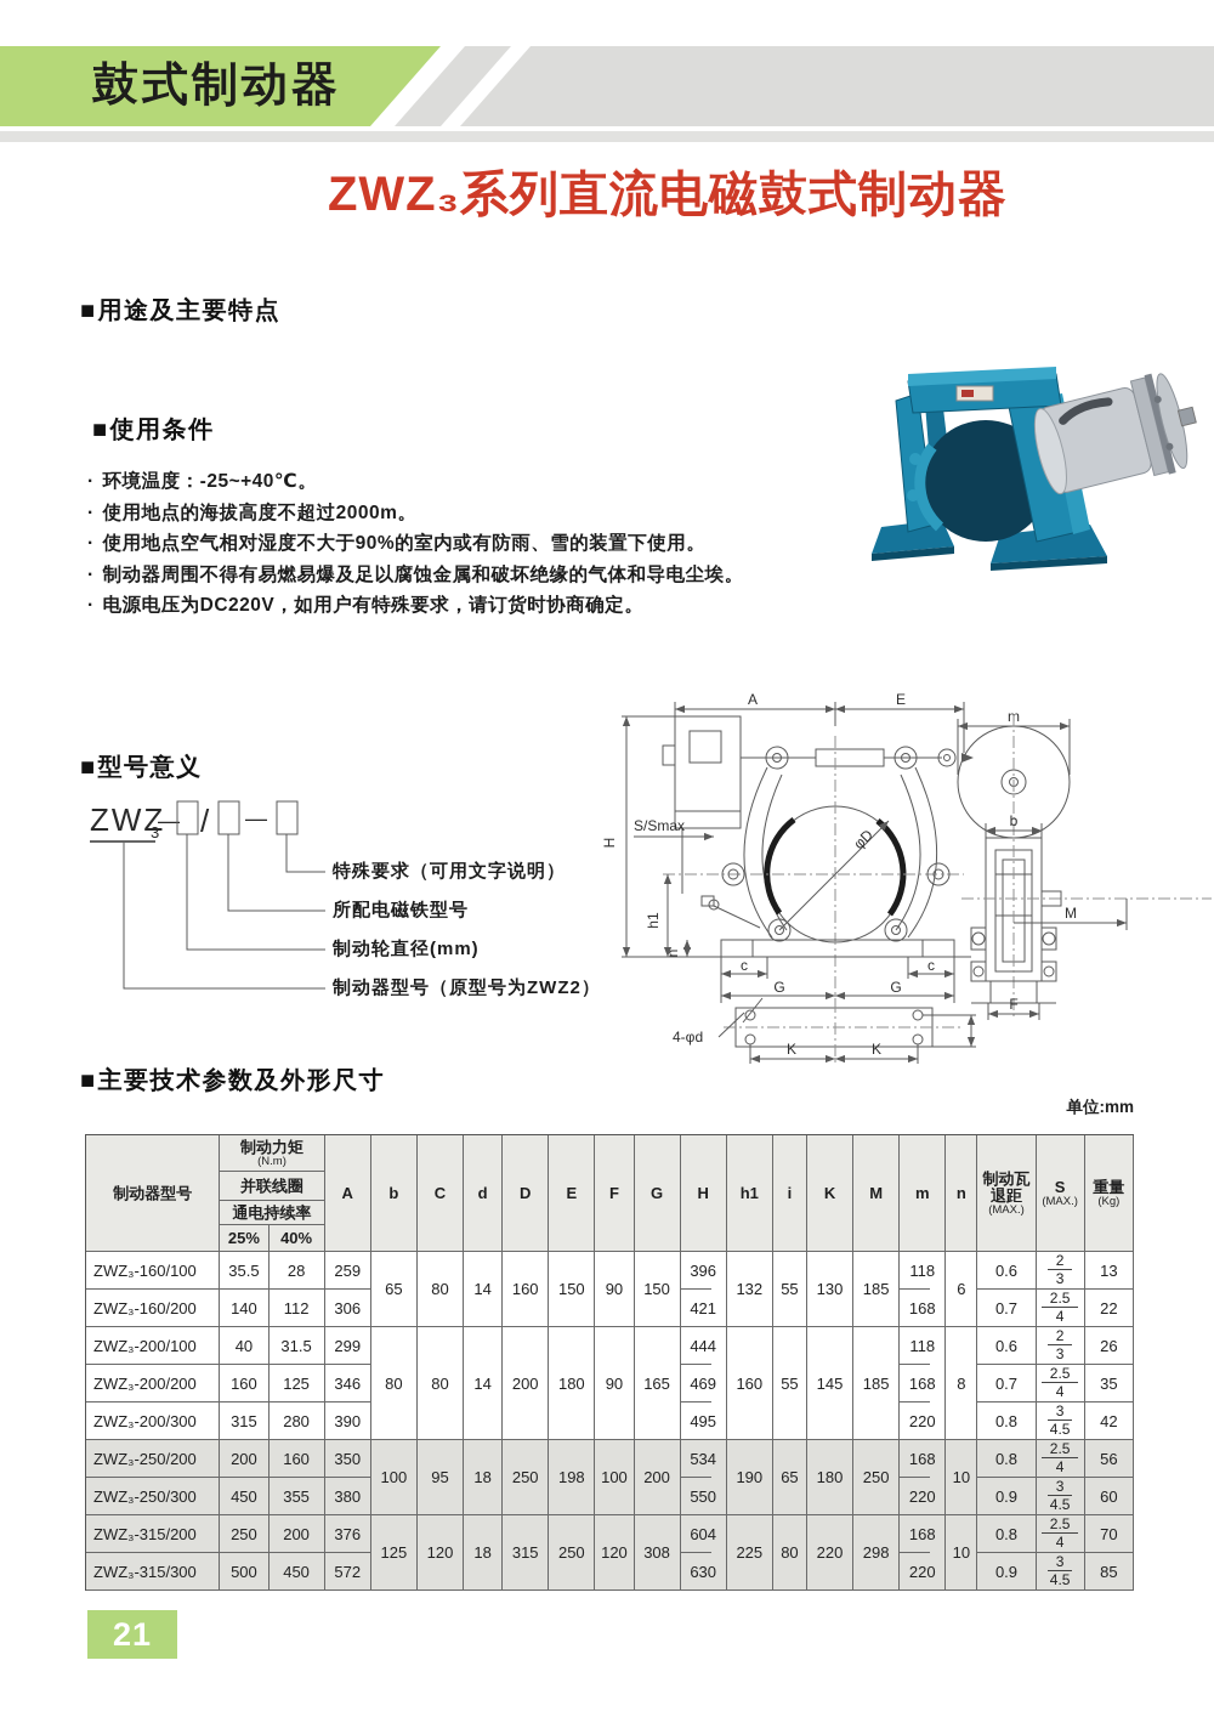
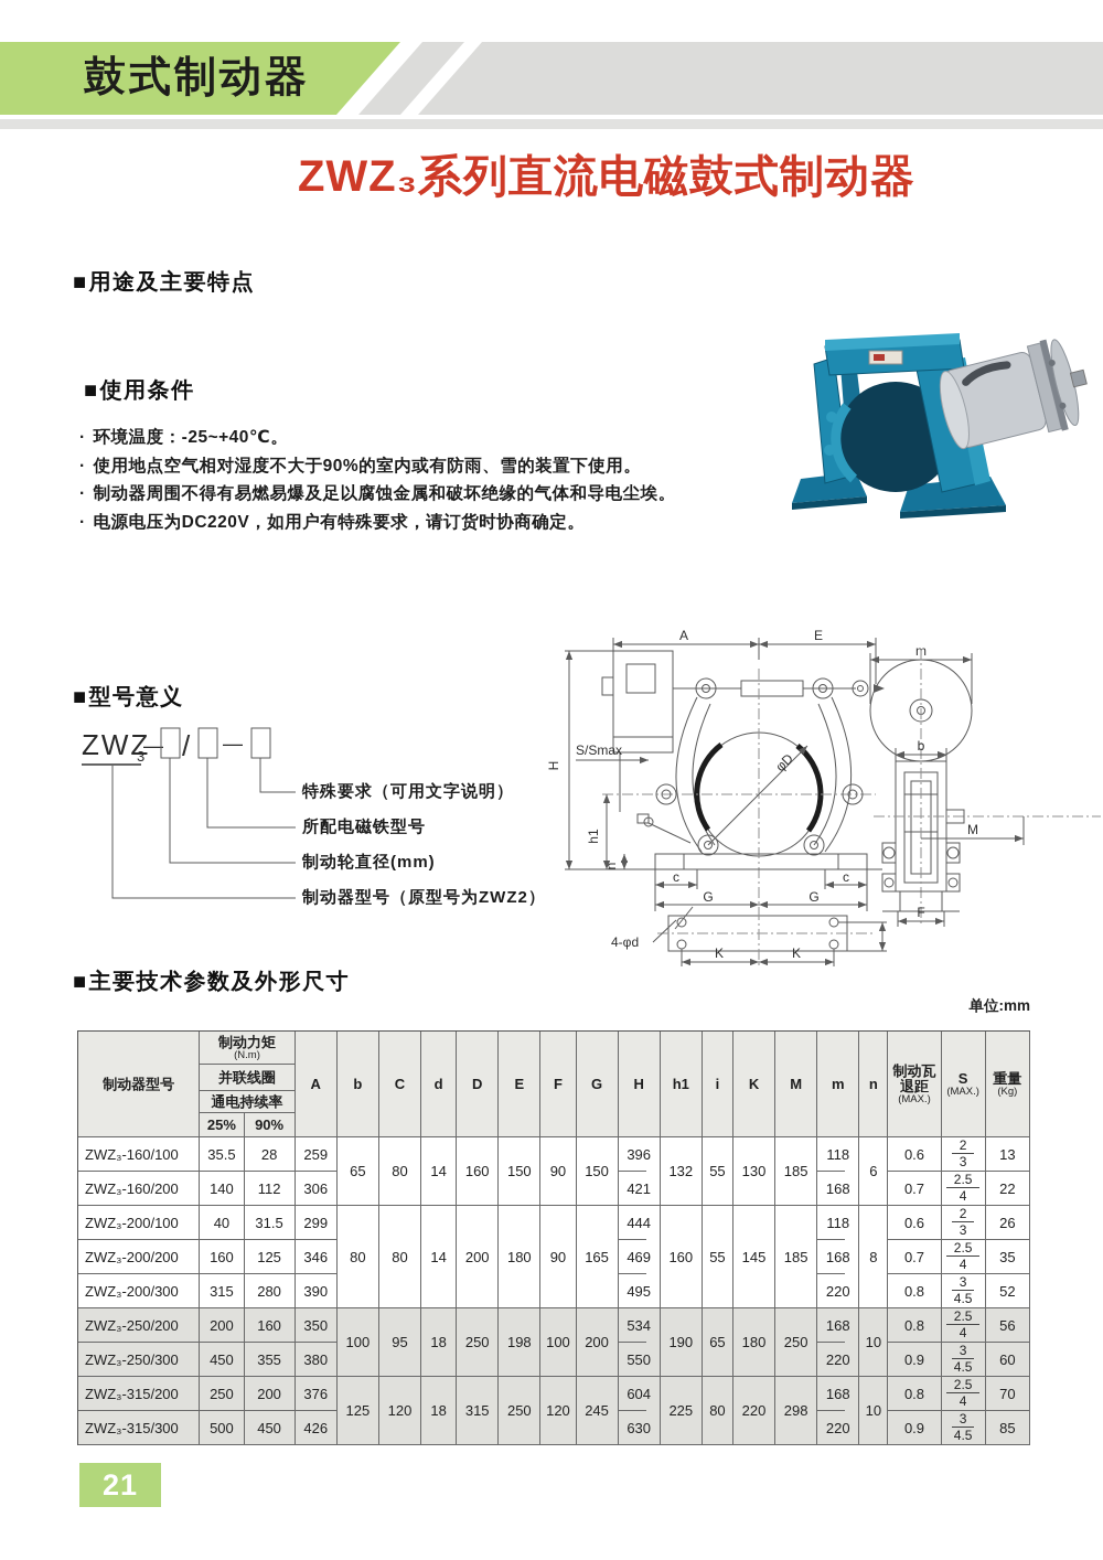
  鼓式制动器
  ZWZ₃系列直流电磁鼓式制动器
  ■用途及主要特点
  ■使用条件
  · 环境温度：-25~+40℃。
- · 使用地点的海拔高度不超过2000m。
  · 使用地点空气相对湿度不大于90%的室内或有防雨、雪的装置下使用。
  · 制动器周围不得有易燃易爆及足以腐蚀金属和破坏绝缘的气体和导电尘埃。
  · 电源电压为DC220V，如用户有特殊要求，请订货时协商确定。
  ■型号意义
  ZWZ
  3
  —
  /
  —
  特殊要求（可用文字说明）
  所配电磁铁型号
  制动轮直径(mm)
  制动器型号（原型号为ZWZ2）
  A
  E
  S/Smax
  c
  c
  G
  G
  4-φd
  K
  K
  b
  M
  F
  ■主要技术参数及外形尺寸
  单位:mm
  制动器型号	制动力矩(N.m)	A	b	C	d	D	E	F	G	H	h1	i	K	M	m	n	制动瓦退距(MAX.)	S(MAX.)	重量(Kg)
  并联线圈
  通电持续率
- 25%	40%
+ 25%	90%
  ZWZ₃-160/100	35.5	28	259	65	80	14	160	150	90	150	396	132	55	130	185	118	6	0.6	23	13
  ZWZ₃-160/200	140	112	306	421	168	0.7	2.54	22
  ZWZ₃-200/100	40	31.5	299	80	80	14	200	180	90	165	444	160	55	145	185	118	8	0.6	23	26
  ZWZ₃-200/200	160	125	346	469	168	0.7	2.54	35
- ZWZ₃-200/300	315	280	390	495	220	0.8	34.5	42
+ ZWZ₃-200/300	315	280	390	495	220	0.8	34.5	52
  ZWZ₃-250/200	200	160	350	100	95	18	250	198	100	200	534	190	65	180	250	168	10	0.8	2.54	56
  ZWZ₃-250/300	450	355	380	550	220	0.9	34.5	60
- ZWZ₃-315/200	250	200	376	125	120	18	315	250	120	308	604	225	80	220	298	168	10	0.8	2.54	70
+ ZWZ₃-315/200	250	200	376	125	120	18	315	250	120	245	604	225	80	220	298	168	10	0.8	2.54	70
- ZWZ₃-315/300	500	450	572	630	220	0.9	34.5	85
+ ZWZ₃-315/300	500	450	426	630	220	0.9	34.5	85
  21
